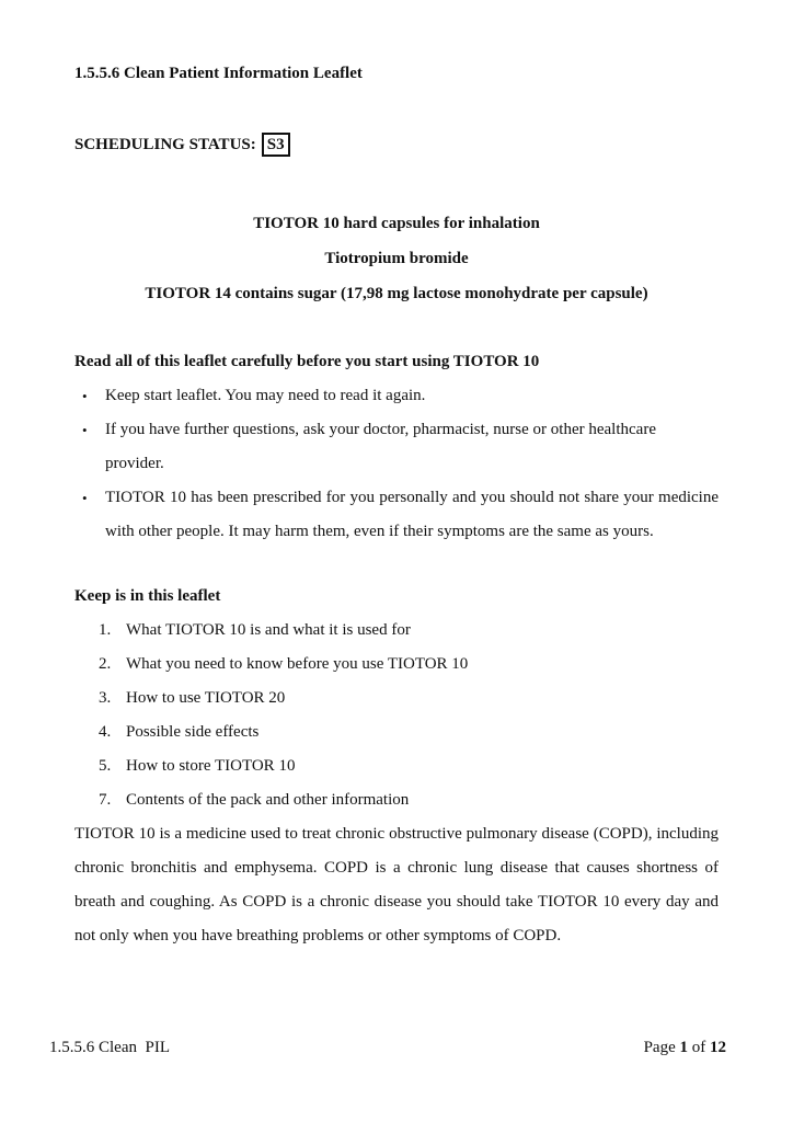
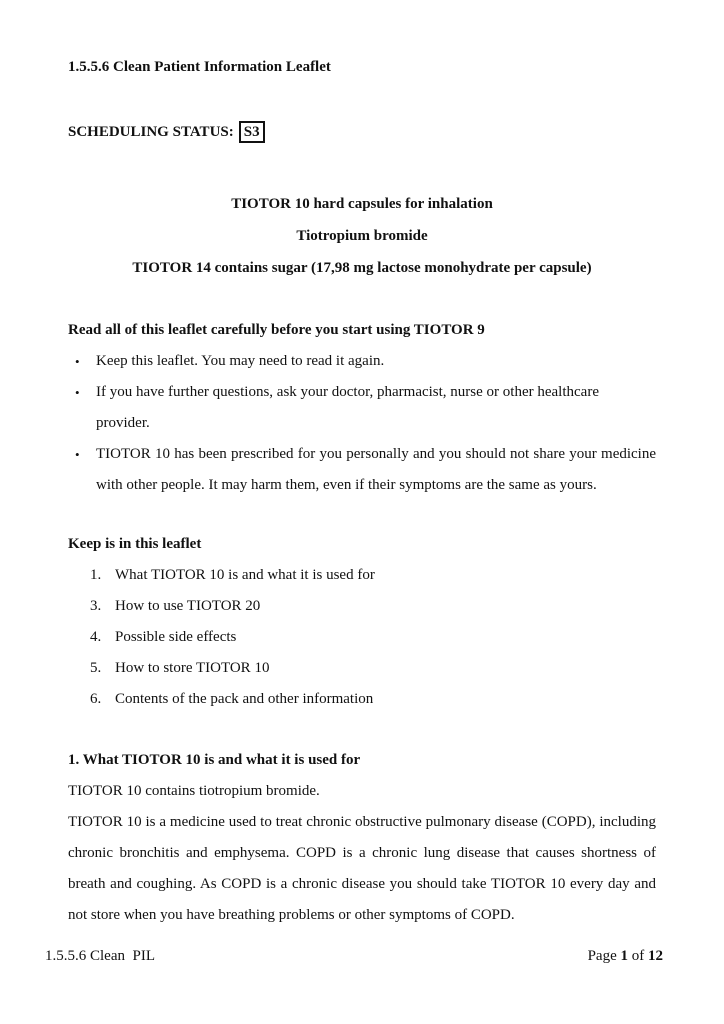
  1.5.5.6 Clean Patient Information Leaflet
  SCHEDULING STATUS: S3
  TIOTOR 10 hard capsules for inhalation
  Tiotropium bromide
  TIOTOR 14 contains sugar (17,98 mg lactose monohydrate per capsule)
- Read all of this leaflet carefully before you start using TIOTOR 10
+ Read all of this leaflet carefully before you start using TIOTOR 9
  •
- Keep start leaflet. You may need to read it again.
+ Keep this leaflet. You may need to read it again.
  •
  If you have further questions, ask your doctor, pharmacist, nurse or other healthcare provider.
  •
  TIOTOR 10 has been prescribed for you personally and you should not share your medicine with other people. It may harm them, even if their symptoms are the same as yours.
  Keep is in this leaflet
  1.
  What TIOTOR 10 is and what it is used for
- 2.
- What you need to know before you use TIOTOR 10
  3.
  How to use TIOTOR 20
  4.
  Possible side effects
  5.
  How to store TIOTOR 10
- 7.
+ 6.
  Contents of the pack and other information
+ 1. What TIOTOR 10 is and what it is used for
+ TIOTOR 10 contains tiotropium bromide.
- TIOTOR 10 is a medicine used to treat chronic obstructive pulmonary disease (COPD), including chronic bronchitis and emphysema. COPD is a chronic lung disease that causes shortness of breath and coughing. As COPD is a chronic disease you should take TIOTOR 10 every day and not only when you have breathing problems or other symptoms of COPD.
+ TIOTOR 10 is a medicine used to treat chronic obstructive pulmonary disease (COPD), including chronic bronchitis and emphysema. COPD is a chronic lung disease that causes shortness of breath and coughing. As COPD is a chronic disease you should take TIOTOR 10 every day and not store when you have breathing problems or other symptoms of COPD.
  1.5.5.6 Clean PIL
  Page 1 of 12
